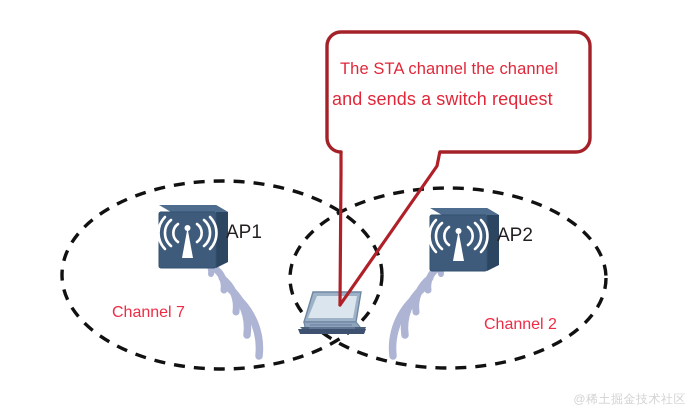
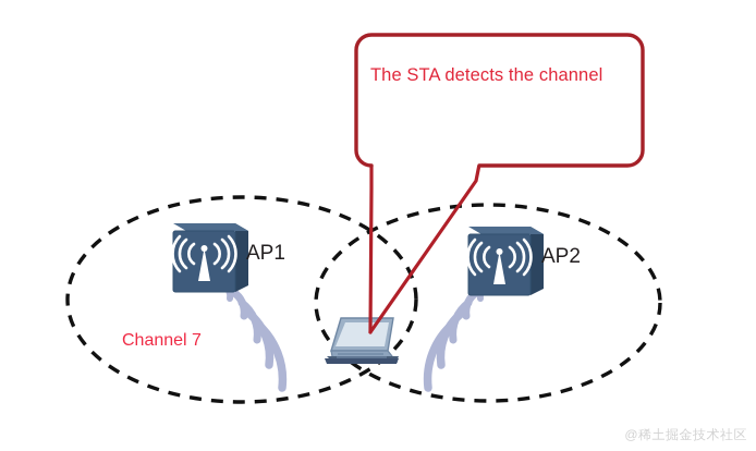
- The STA channel the channel
+ The STA detects the channel
- and sends a switch request
  AP1
  AP2
  Channel 7
- Channel 2
  @稀土掘金技术社区
